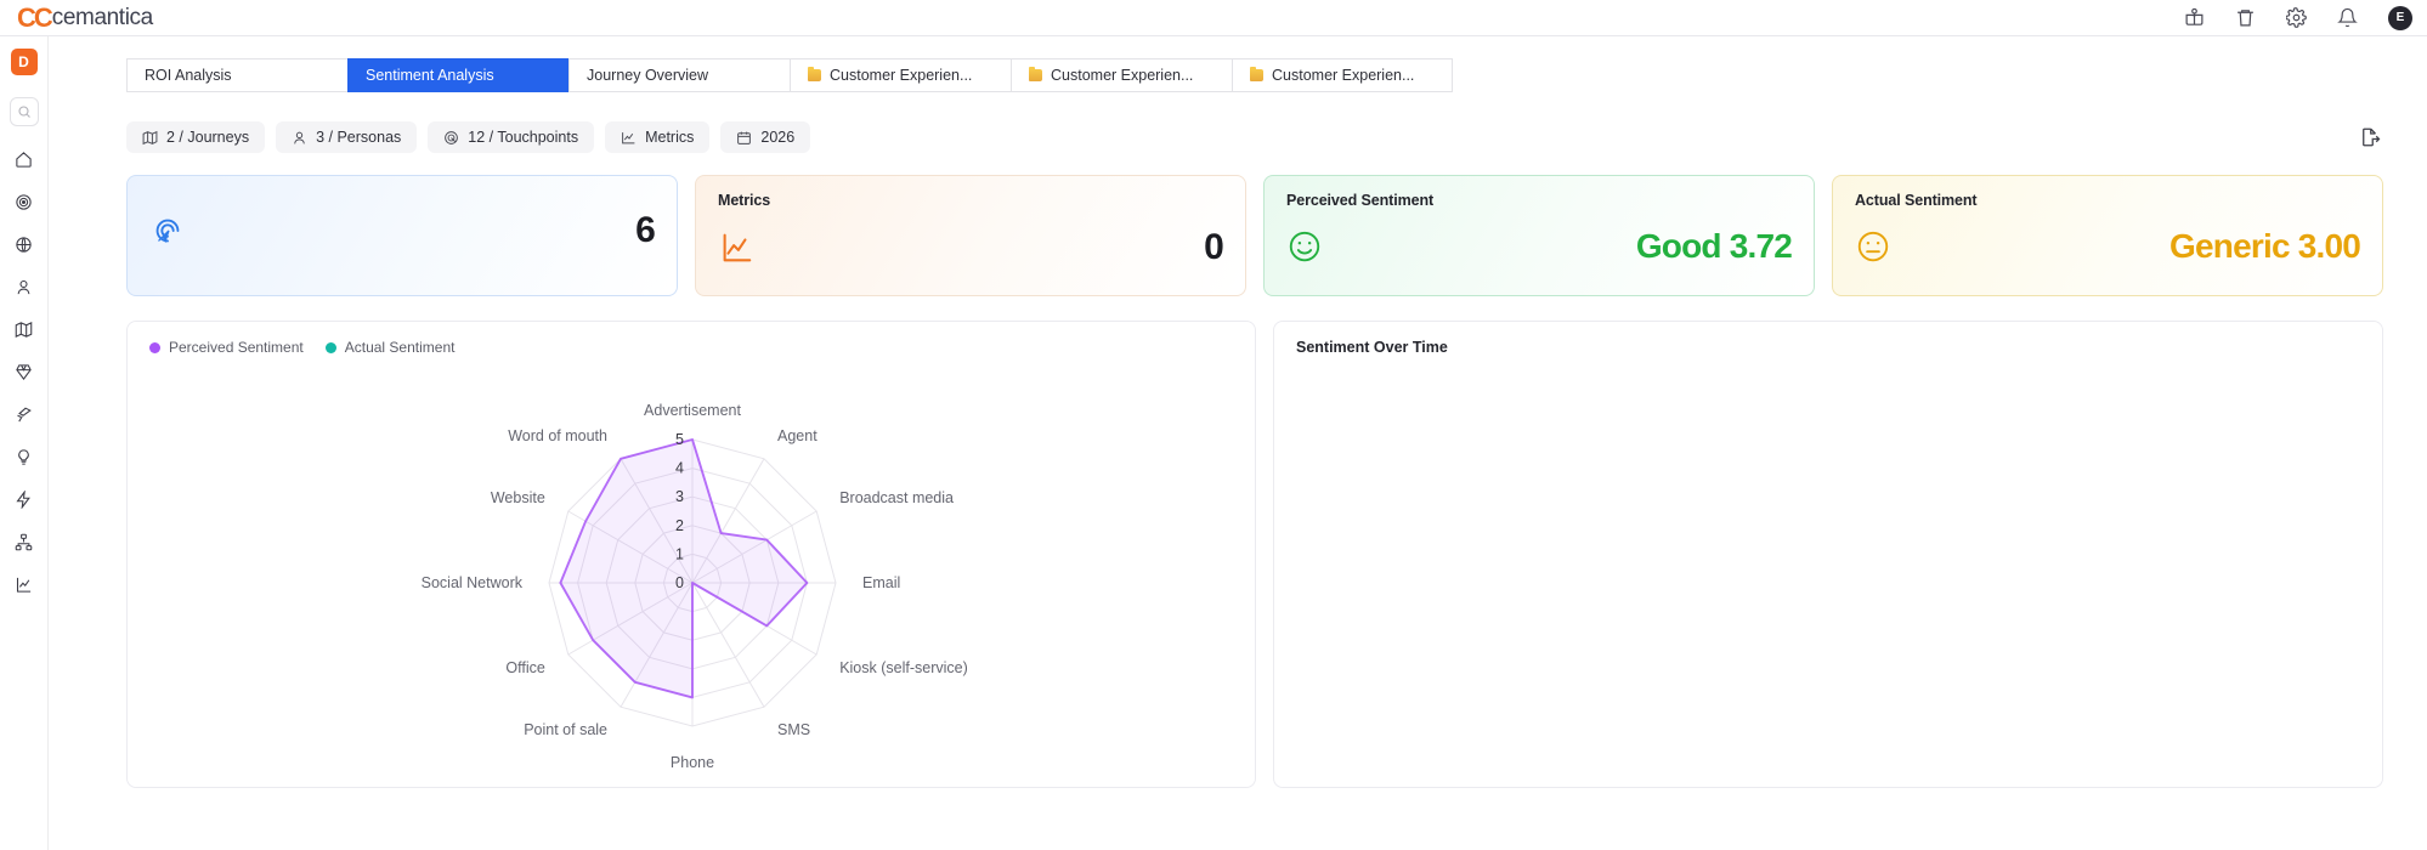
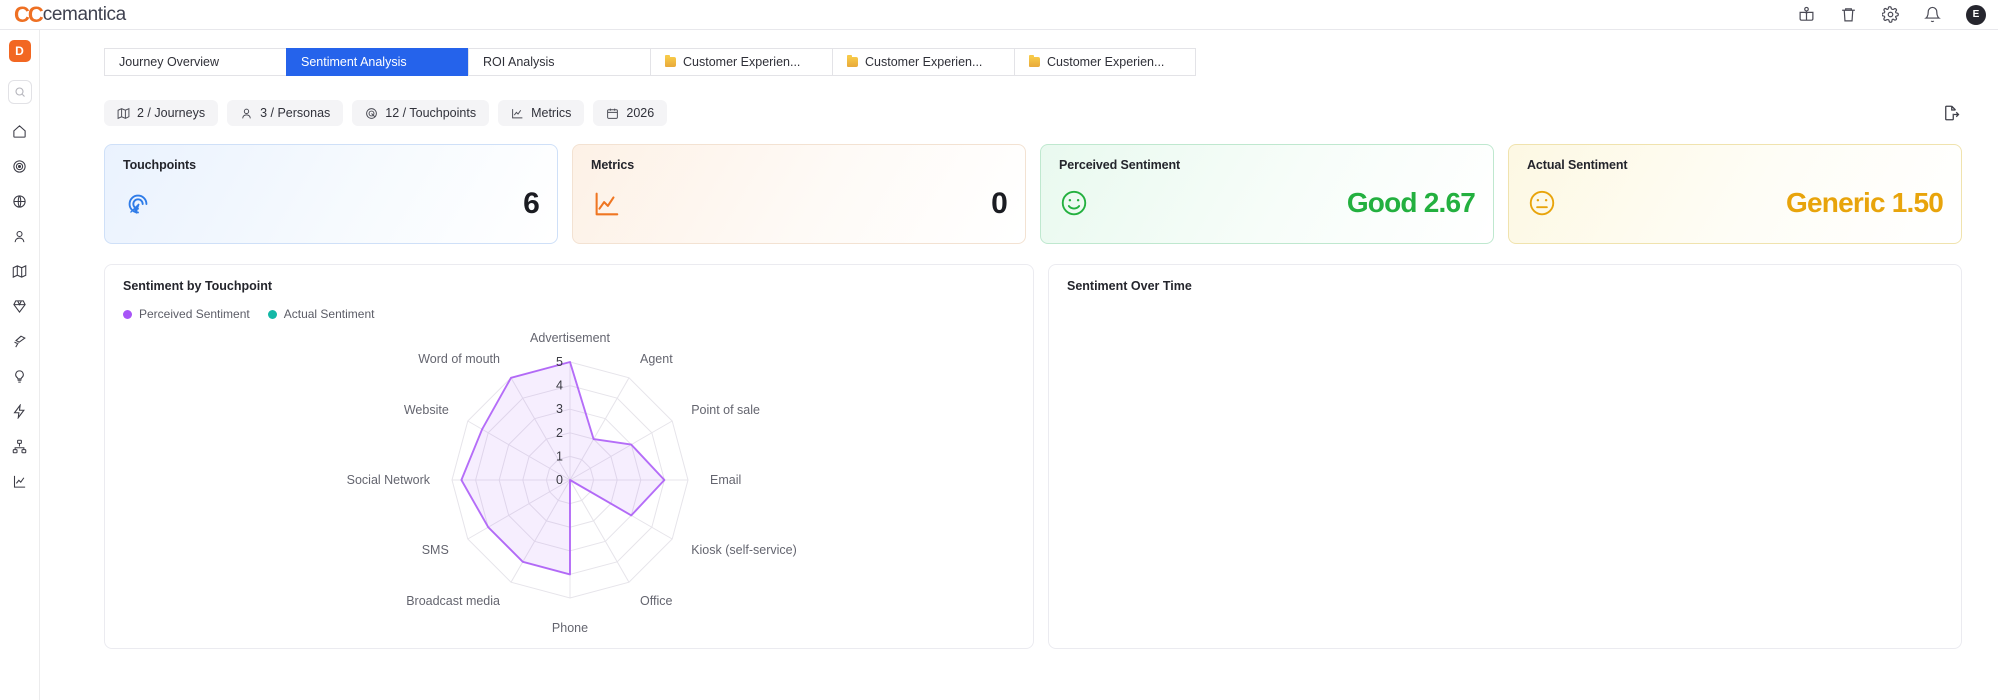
  CC
  cemantica
  E
  D
- ROI Analysis
+ Journey Overview
  Sentiment Analysis
- Journey Overview
+ ROI Analysis
  Customer Experien...
  Customer Experien...
  Customer Experien...
  2 / Journeys
  3 / Personas
  12 / Touchpoints
  Metrics
  2026
+ Touchpoints
  6
  Metrics
  0
  Perceived Sentiment
- Good 3.72
+ Good 2.67
  Actual Sentiment
- Generic 3.00
+ Generic 1.50
+ Sentiment by Touchpoint
  Perceived Sentiment
  Actual Sentiment
  0
  1
  2
  3
  4
  5
  Advertisement
  Agent
- Broadcast media
+ Point of sale
  Email
  Kiosk (self-service)
- SMS
+ Office
  Phone
- Point of sale
+ Broadcast media
- Office
+ SMS
  Social Network
  Website
  Word of mouth
  Sentiment Over Time
